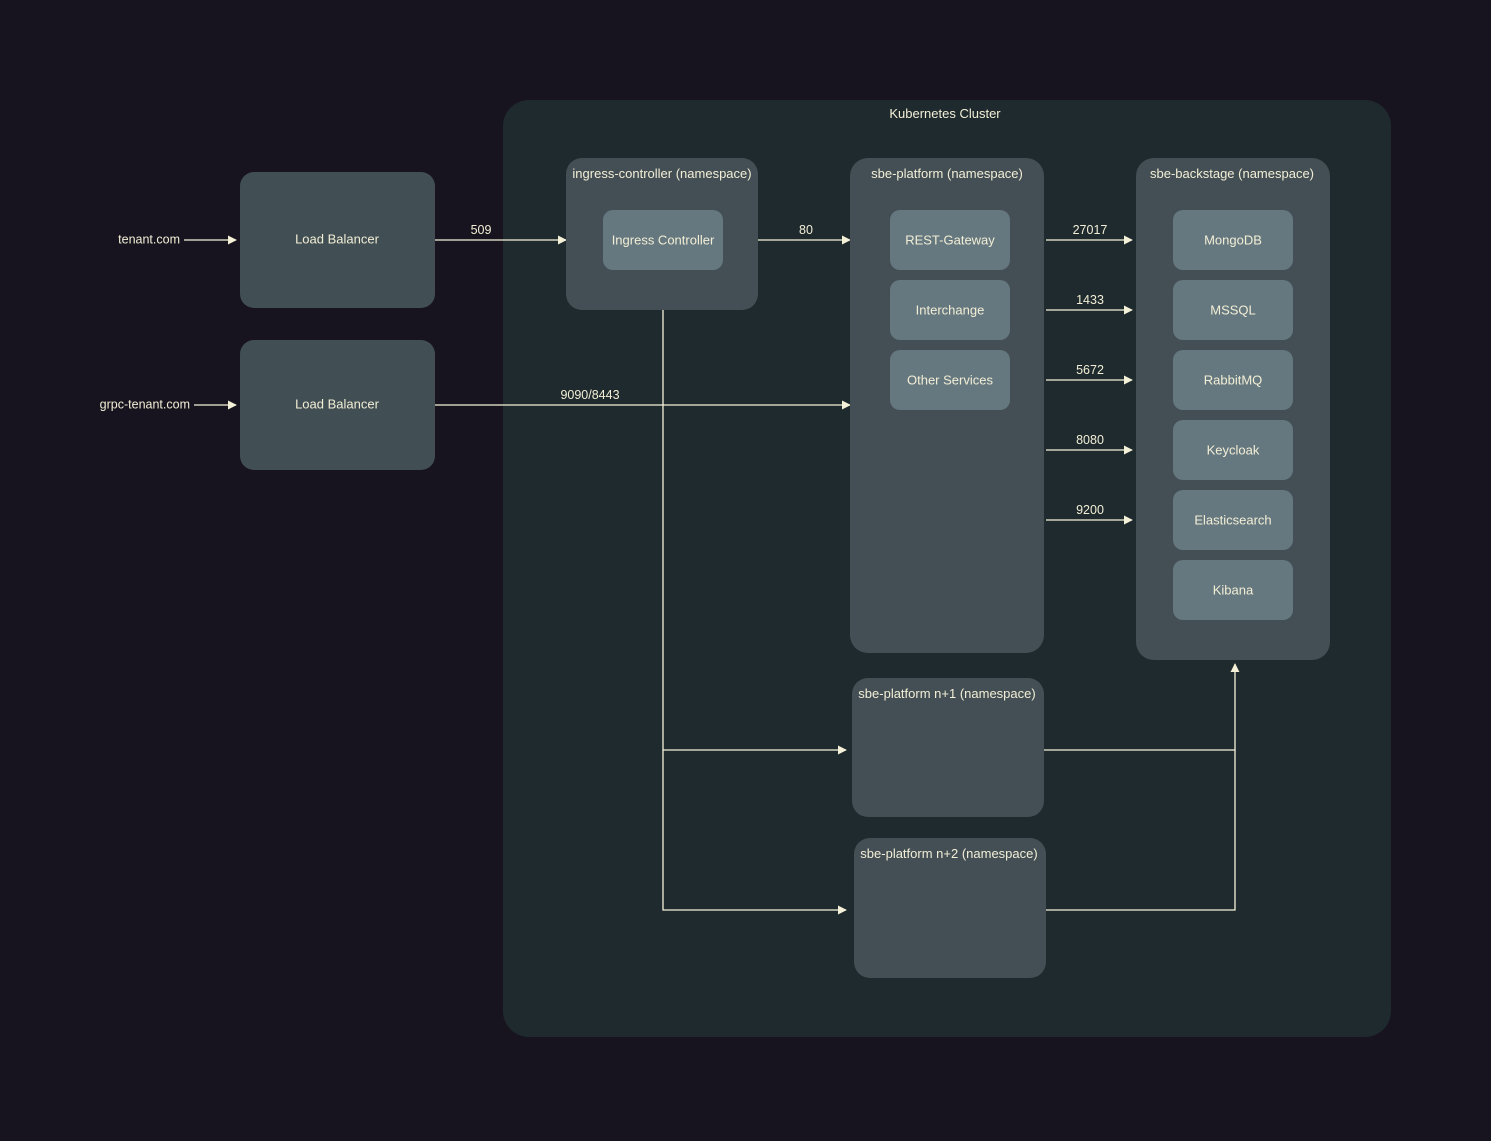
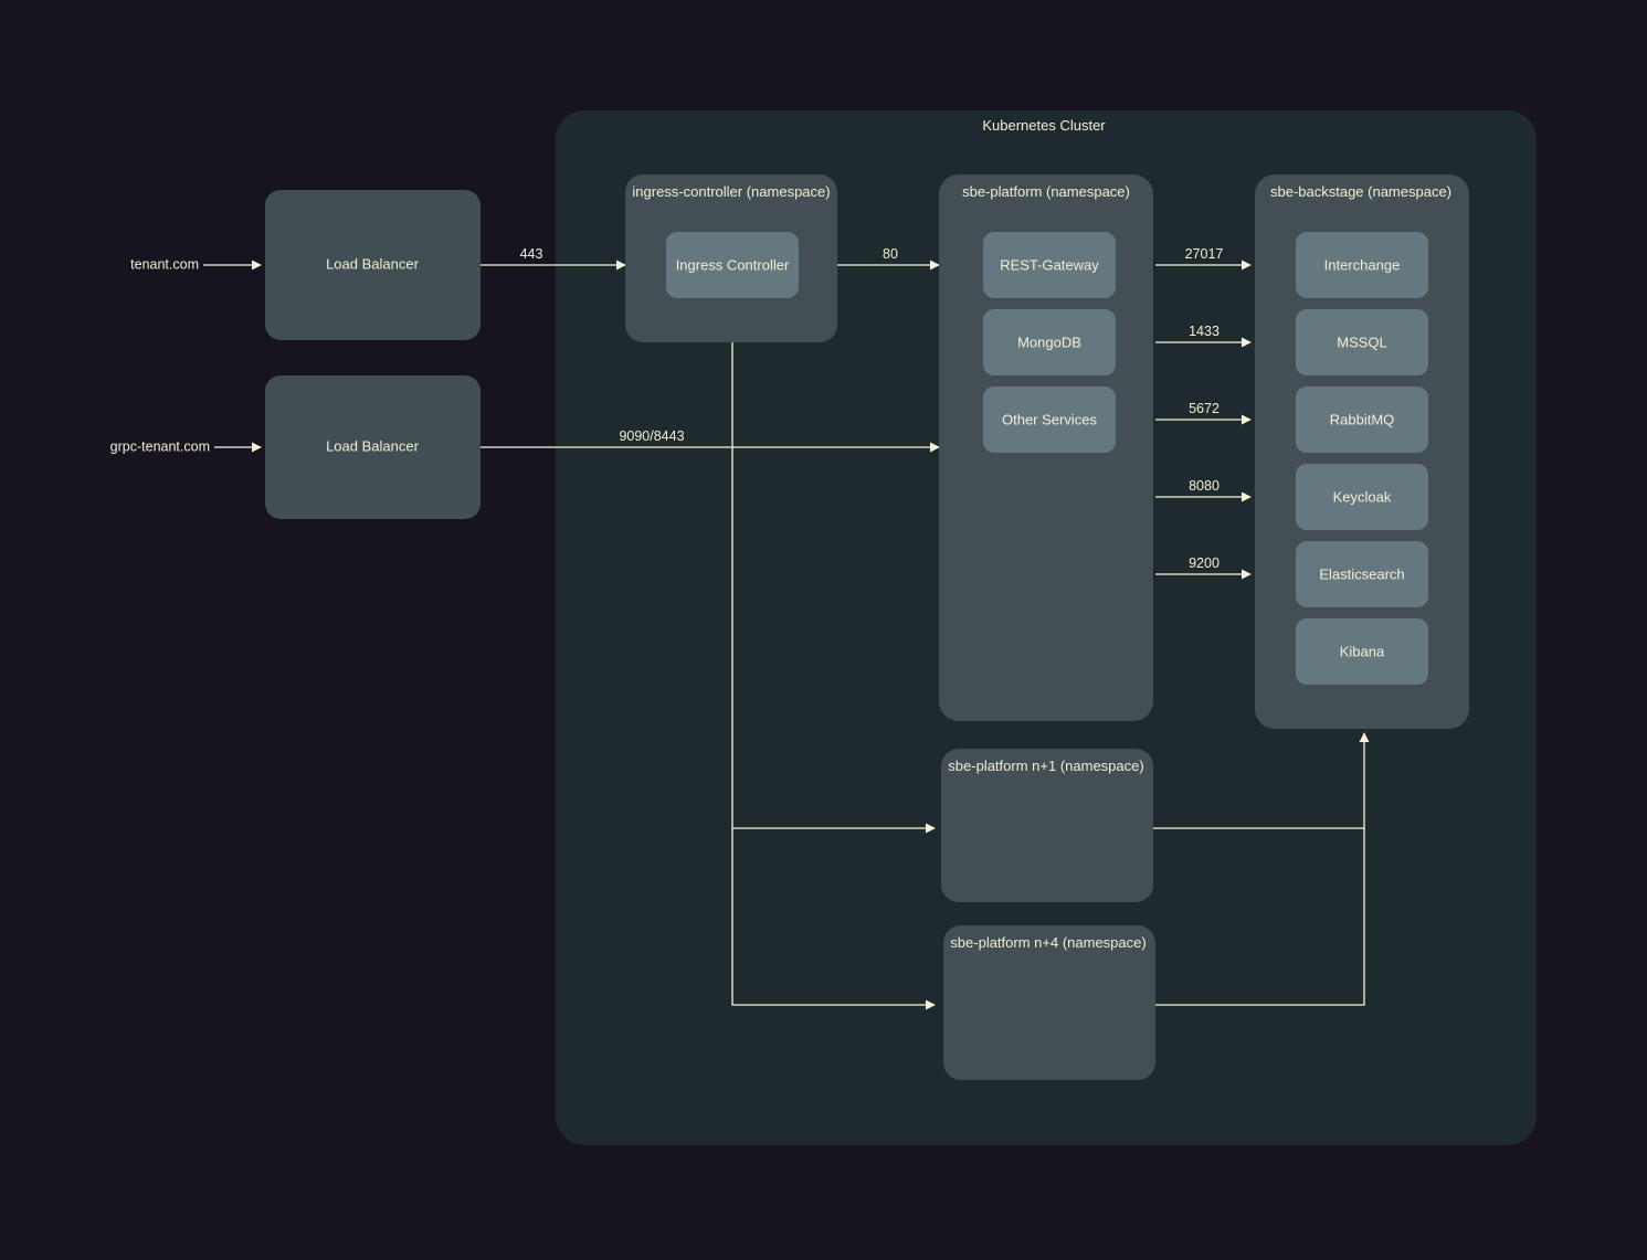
  Kubernetes Cluster
  tenant.com
  grpc-tenant.com
  Load Balancer
  Load Balancer
- 509
+ 443
  9090/8443
  ingress-controller (namespace)
  Ingress Controller
  80
  sbe-platform (namespace)
  REST-Gateway
- Interchange
+ MongoDB
  Other Services
  sbe-backstage (namespace)
- MongoDB
+ Interchange
  MSSQL
  RabbitMQ
  Keycloak
  Elasticsearch
  Kibana
  27017
  1433
  5672
  8080
  9200
  sbe-platform n+1 (namespace)
- sbe-platform n+2 (namespace)
+ sbe-platform n+4 (namespace)
